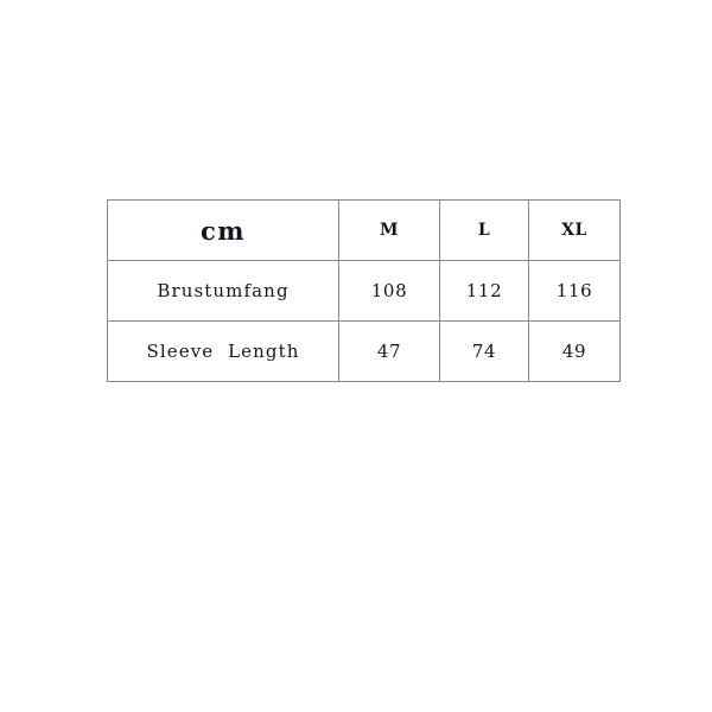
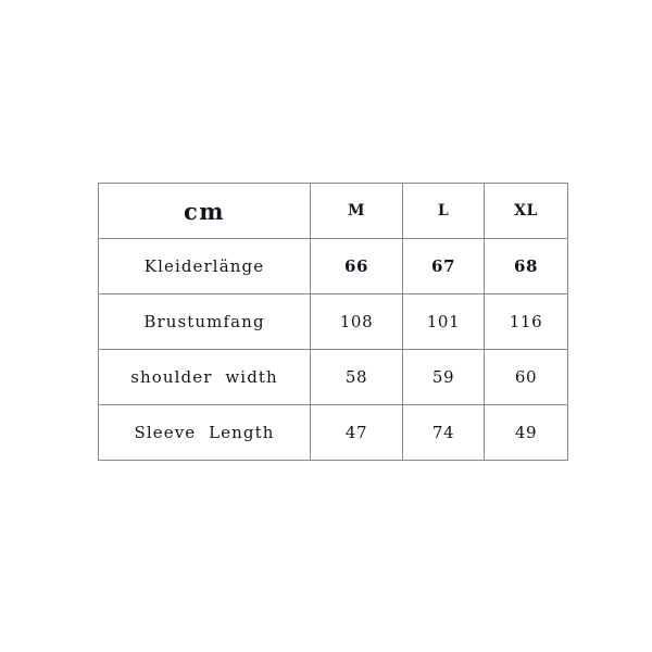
  cm	M	L	XL
+ Kleiderlänge	66	67	68
- Brustumfang	108	112	116
+ Brustumfang	108	101	116
+ shoulder width	58	59	60
  Sleeve Length	47	74	49
